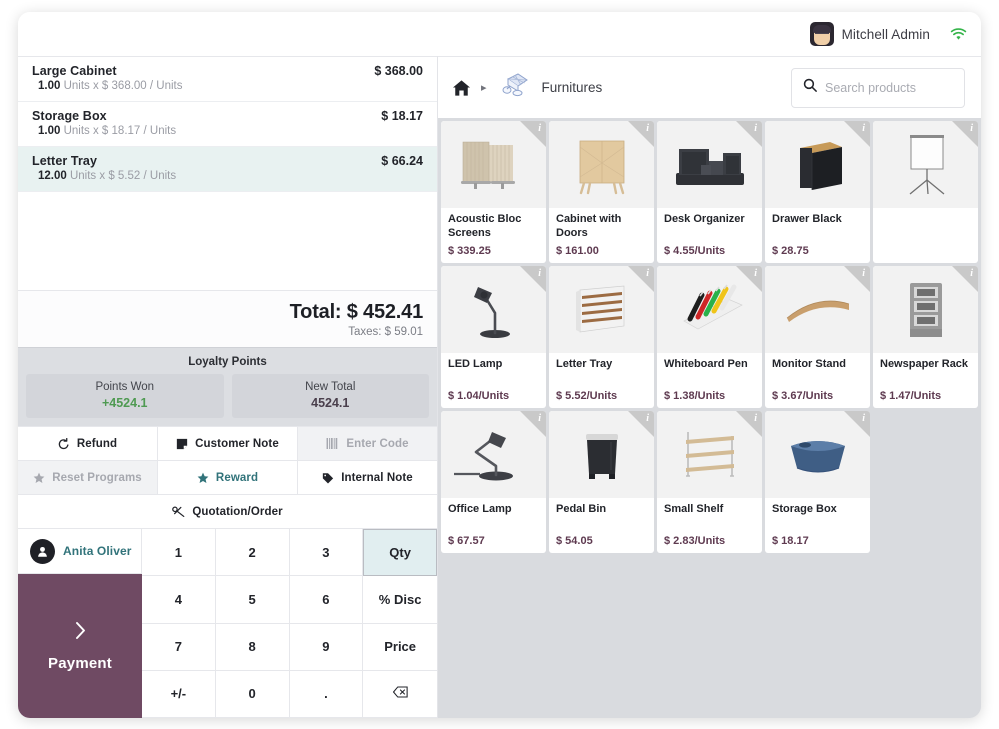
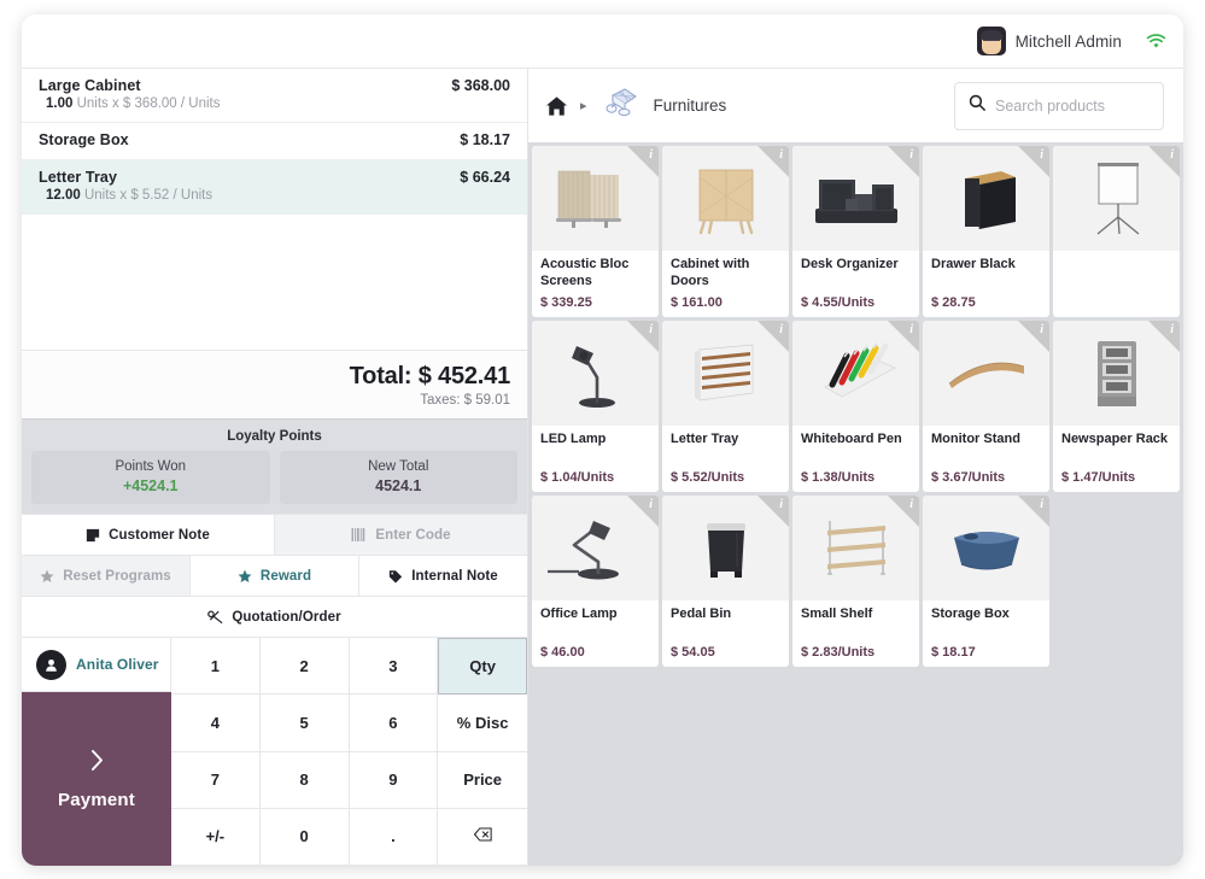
  Mitchell Admin
  Large Cabinet
  $ 368.00
  1.00 Units x $ 368.00 / Units
  Storage Box
  $ 18.17
- 1.00 Units x $ 18.17 / Units
  Letter Tray
  $ 66.24
  12.00 Units x $ 5.52 / Units
  Total: $ 452.41
  Taxes: $ 59.01
  Loyalty Points
  Points Won
  +4524.1
  New Total
  4524.1
- Refund
  Customer Note
  Enter Code
  Reset Programs
  Reward
  Internal Note
  Quotation/Order
  Anita Oliver
  Payment
  1
  2
  3
  Qty
  4
  5
  6
  % Disc
  7
  8
  9
  Price
  +/-
  0
  .
  ▸
  Furnitures
  Search products
  i
  Acoustic Bloc Screens
  $ 339.25
  i
  Cabinet with Doors
  $ 161.00
  i
  Desk Organizer
  $ 4.55/Units
  i
  Drawer Black
  $ 28.75
  i
  i
  LED Lamp
  $ 1.04/Units
  i
  Letter Tray
  $ 5.52/Units
  i
  Whiteboard Pen
  $ 1.38/Units
  i
  Monitor Stand
  $ 3.67/Units
  i
  Newspaper Rack
  $ 1.47/Units
  i
  Office Lamp
- $ 67.57
+ $ 46.00
  i
  Pedal Bin
  $ 54.05
  i
  Small Shelf
  $ 2.83/Units
  i
  Storage Box
  $ 18.17
